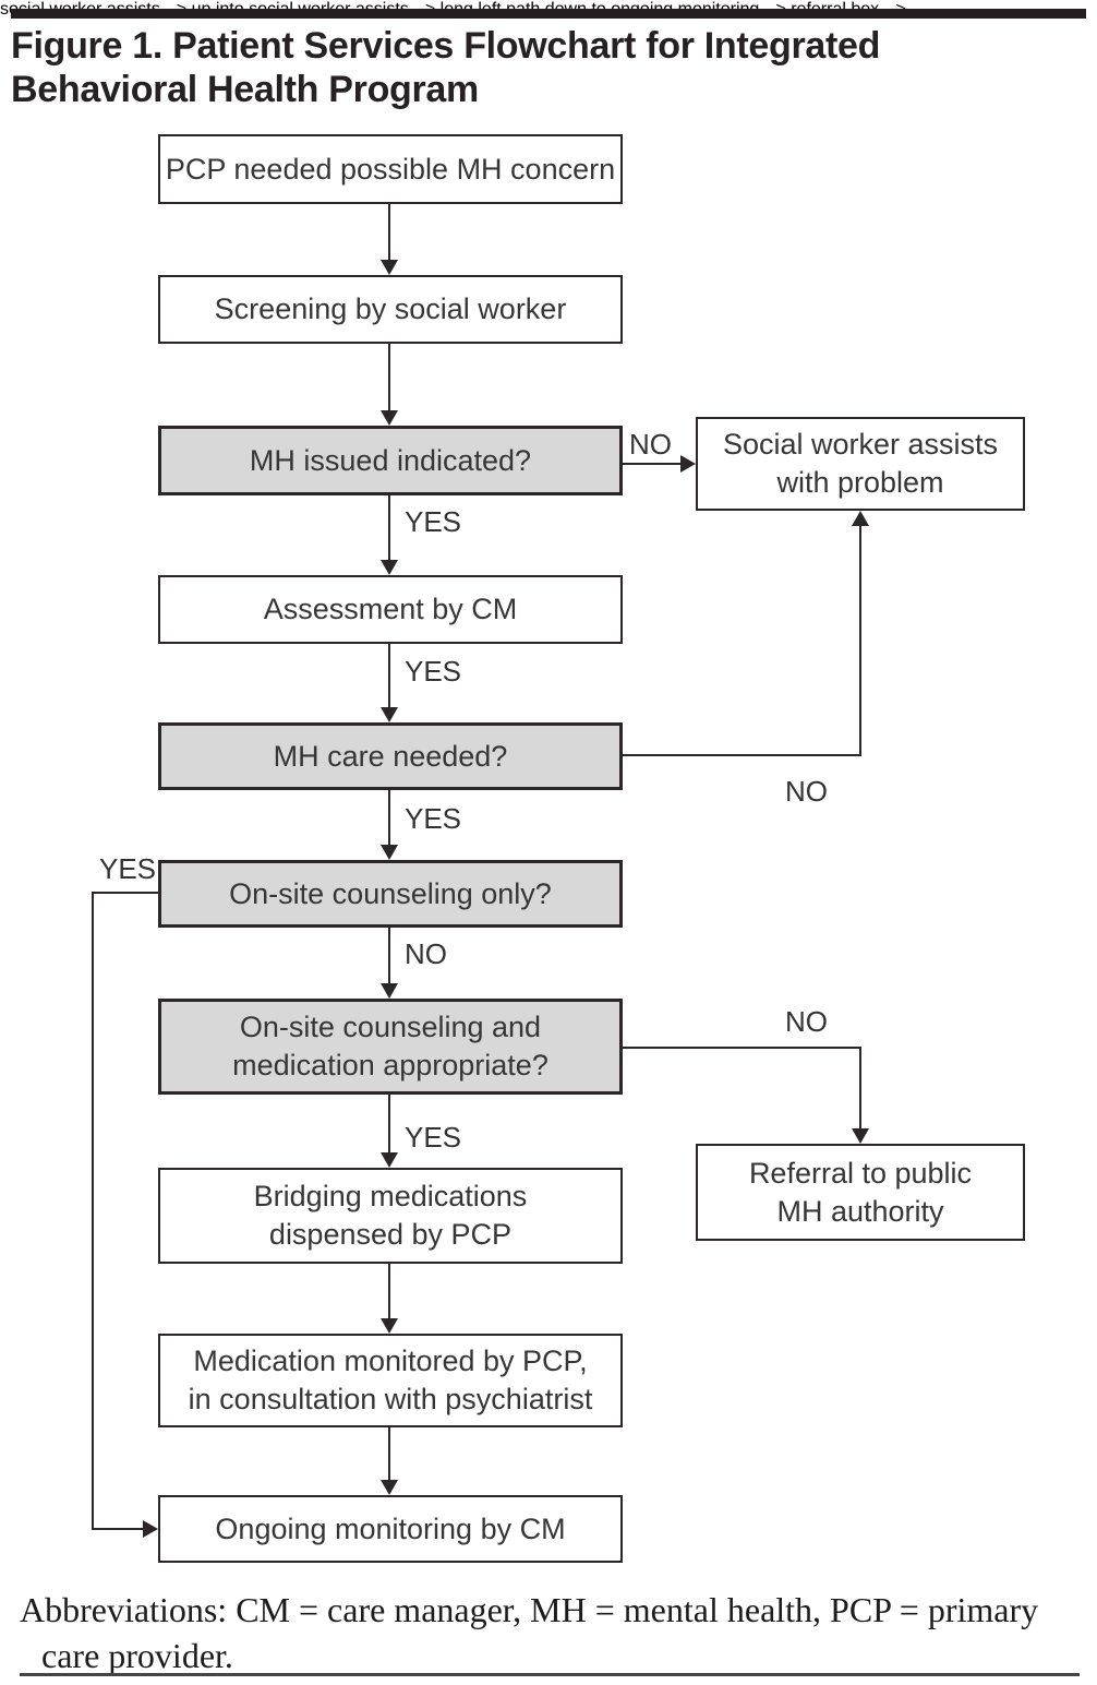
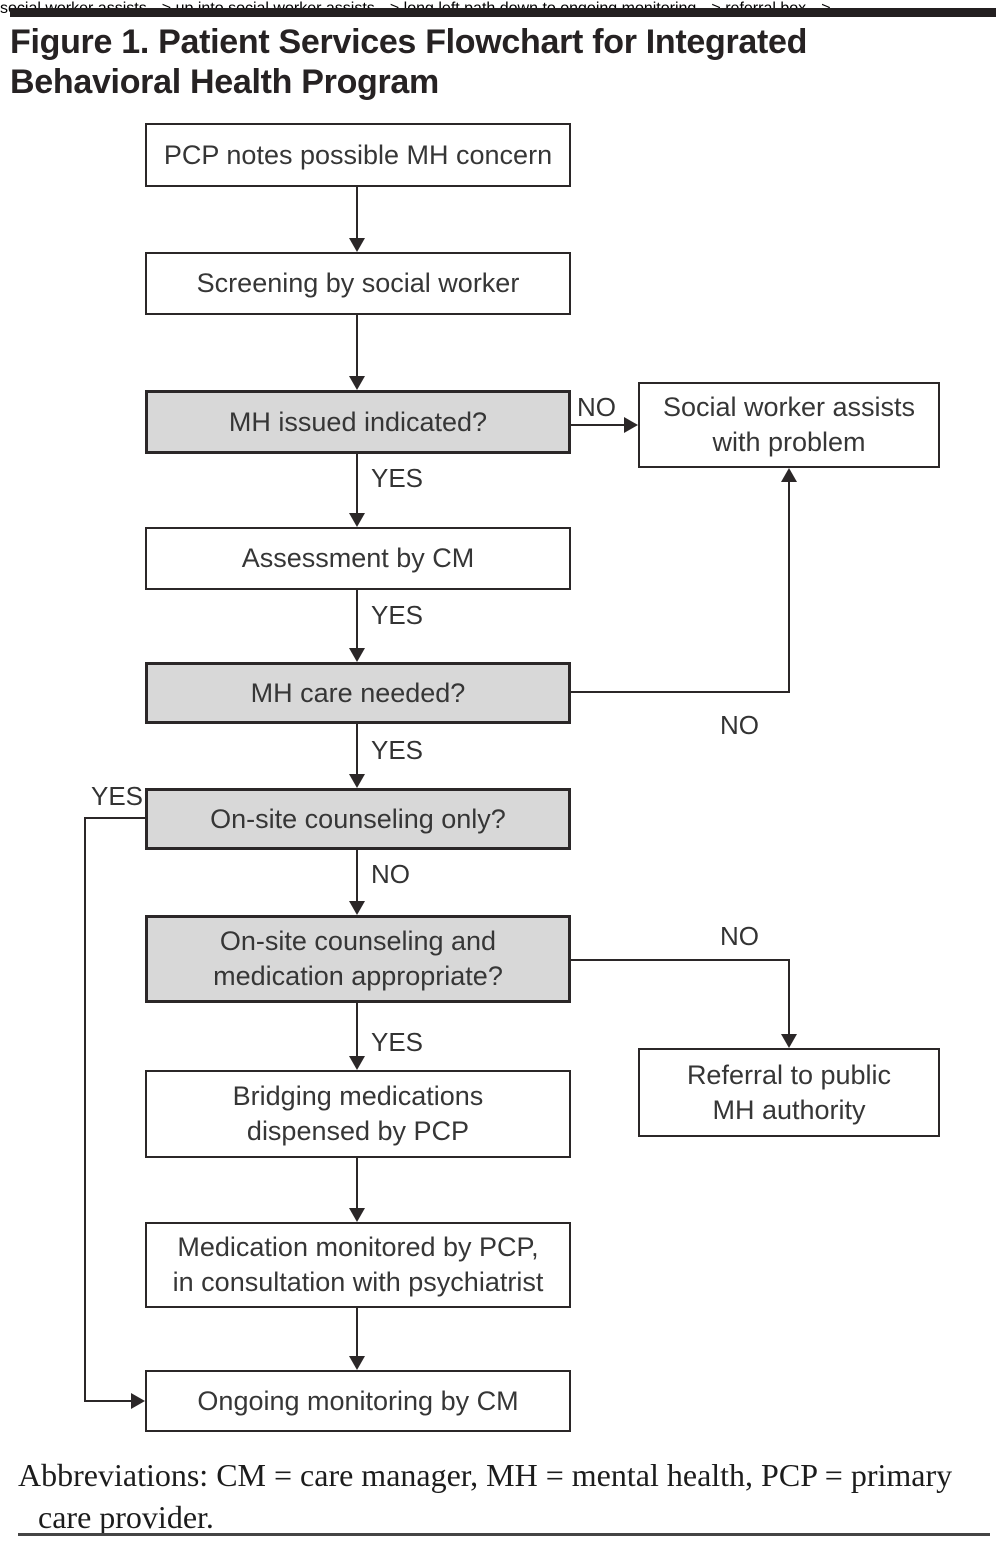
  Figure 1. Patient Services Flowchart for Integrated
  Behavioral Health Program
- PCP needed possible MH concern
+ PCP notes possible MH concern
  Screening by social worker
  MH issued indicated?
  Assessment by CM
  MH care needed?
  On-site counseling only?
  On-site counseling and
  medication appropriate?
  Bridging medications
  dispensed by PCP
  Medication monitored by PCP,
  in consultation with psychiatrist
  Ongoing monitoring by CM
  Social worker assists
  with problem
  Referral to public
  MH authority
  social worker assists --> up into social worker assists --> long left path down to ongoing monitoring --> referral box -->
  NO
  YES
  YES
  NO
  YES
  YES
  NO
  NO
  YES
  Abbreviations: CM = care manager, MH = mental health, PCP = primary
  care provider.
